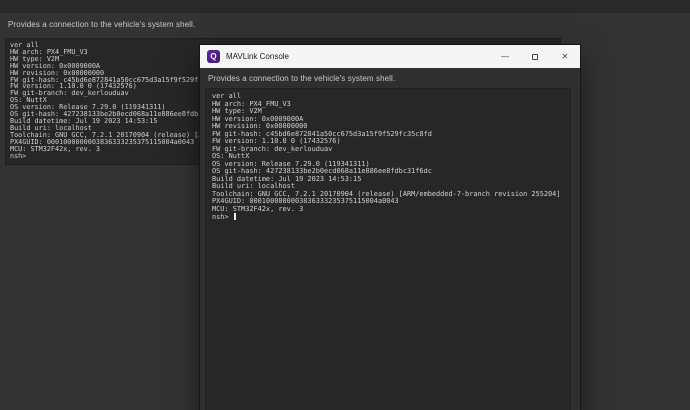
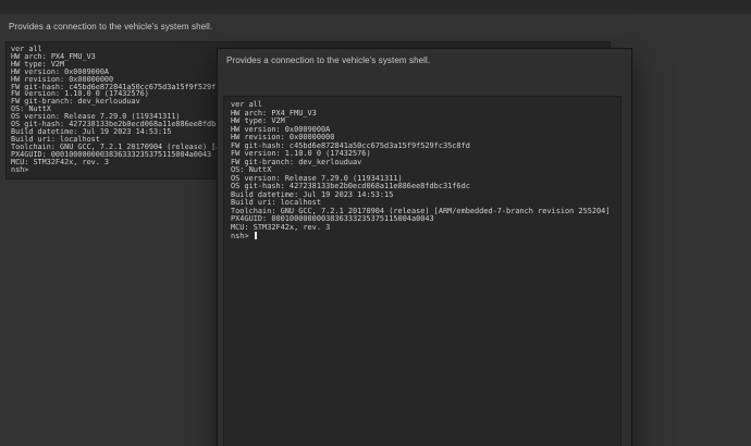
  Provides a connection to the vehicle's system shell.
  ver all
  HW arch: PX4_FMU_V3
  HW type: V2M
  HW version: 0x0009000A
  HW revision: 0x00000000
  FW git-hash: c45bd6e872841a50cc675d3a15f9f529f
  FW version: 1.10.0 0 (17432576)
  FW git-branch: dev_kerlouduav
  OS: NuttX
  OS version: Release 7.29.0 (119341311)
  OS git-hash: 427238133be2b0ecd068a11e886ee8fdb
  Build datetime: Jul 19 2023 14:53:15
  Build uri: localhost
  PX4GUID: 0001000000003836333235375115004a0043
  MCU: STM32F42x, rev. 3
  nsh>
- Q
- MAVLink Console
- —
- ✕
  Provides a connection to the vehicle's system shell.
  ver all
  HW arch: PX4_FMU_V3
  HW type: V2M
  HW version: 0x0009000A
  HW revision: 0x00000000
  FW git-hash: c45bd6e872841a50cc675d3a15f9f529fc35c8fd
  FW version: 1.10.0 0 (17432576)
  FW git-branch: dev_kerlouduav
  OS: NuttX
  OS version: Release 7.29.0 (119341311)
  OS git-hash: 427238133be2b0ecd068a11e886ee8fdbc31f6dc
  Build datetime: Jul 19 2023 14:53:15
  Build uri: localhost
  Toolchain: GNU GCC, 7.2.1 20170904 (release) [ARM/embedded-7-branch revision 255204]
  PX4GUID: 0001000000003836333235375115004a0043
  MCU: STM32F42x, rev. 3
  nsh>
